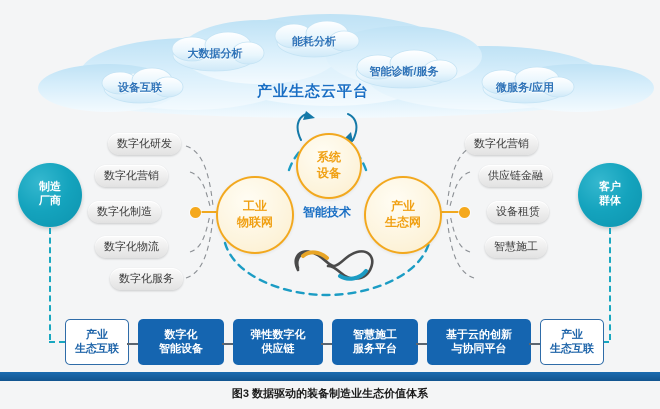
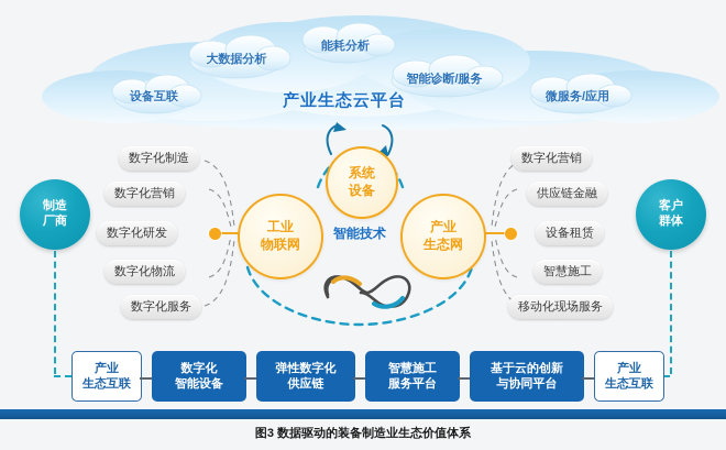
  设备互联
  大数据分析
  能耗分析
  智能诊断/服务
  微服务/应用
  产业生态云平台
  制造
  厂商
  客户
  群体
- 数字化研发
+ 数字化制造
  数字化营销
- 数字化制造
+ 数字化研发
  数字化物流
  数字化服务
  数字化营销
  供应链金融
  设备租赁
  智慧施工
+ 移动化现场服务
  系统
  设备
  工业
  物联网
  产业
  生态网
  智能技术
  产业
  生态互联
  数字化
  智能设备
  弹性数字化
  供应链
  智慧施工
  服务平台
  基于云的创新
  与协同平台
  产业
  生态互联
  图3 数据驱动的装备制造业生态价值体系
